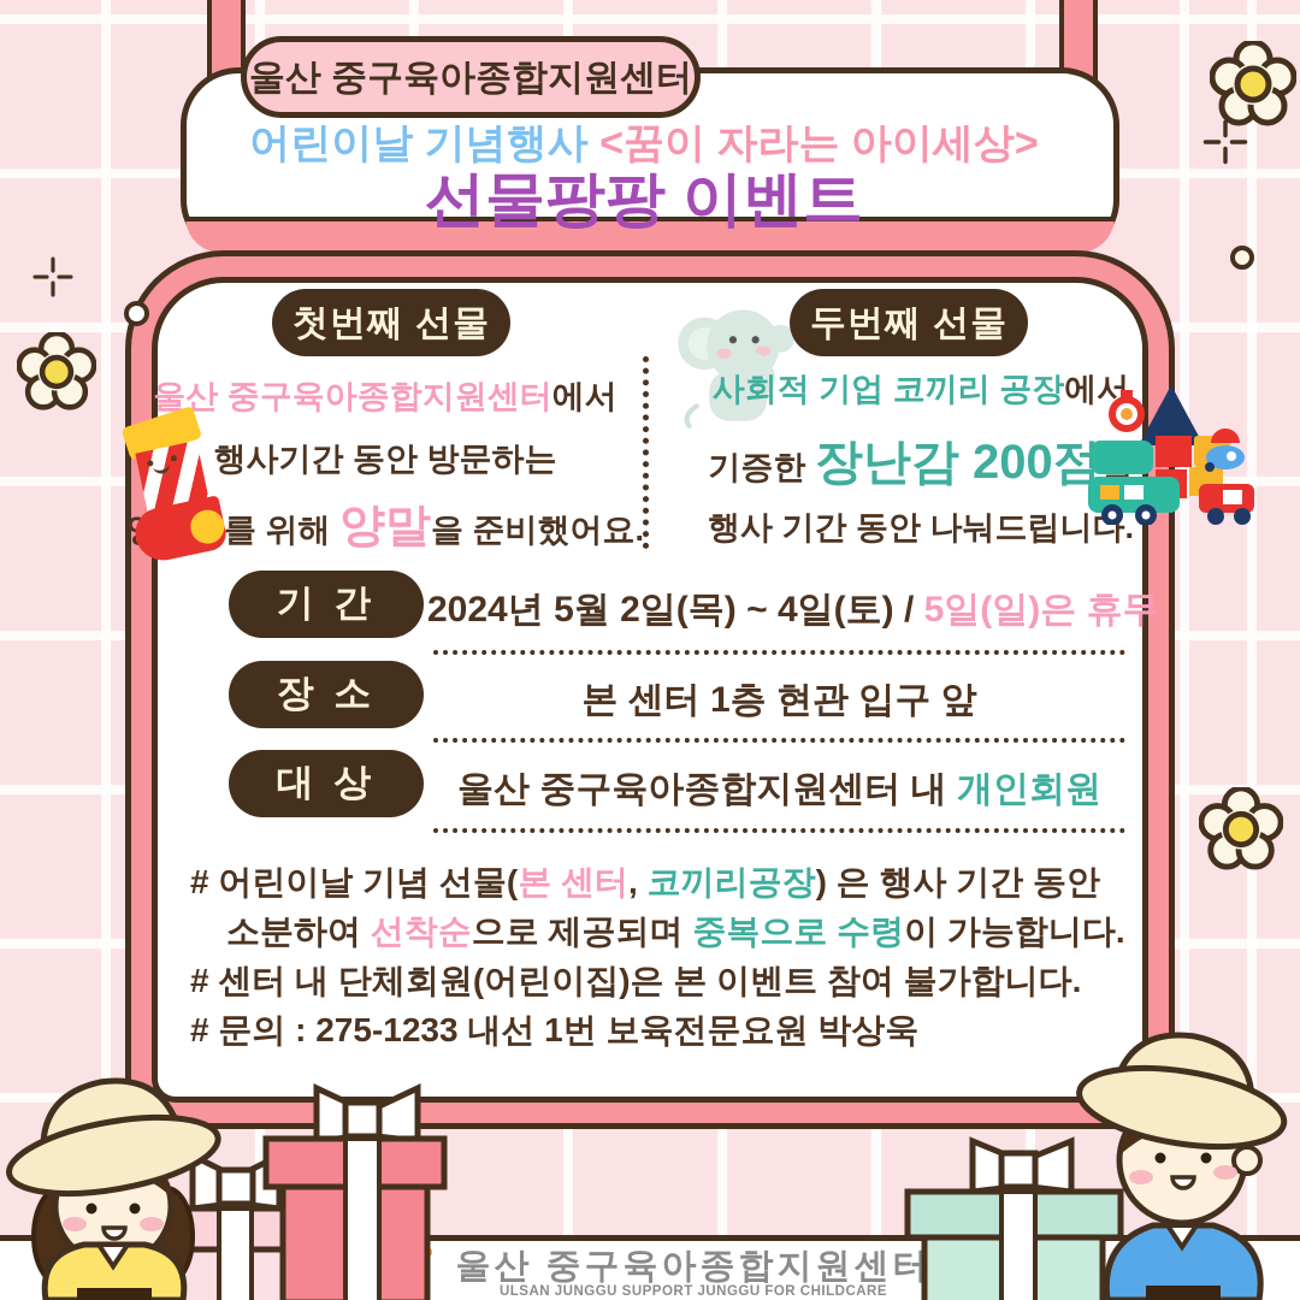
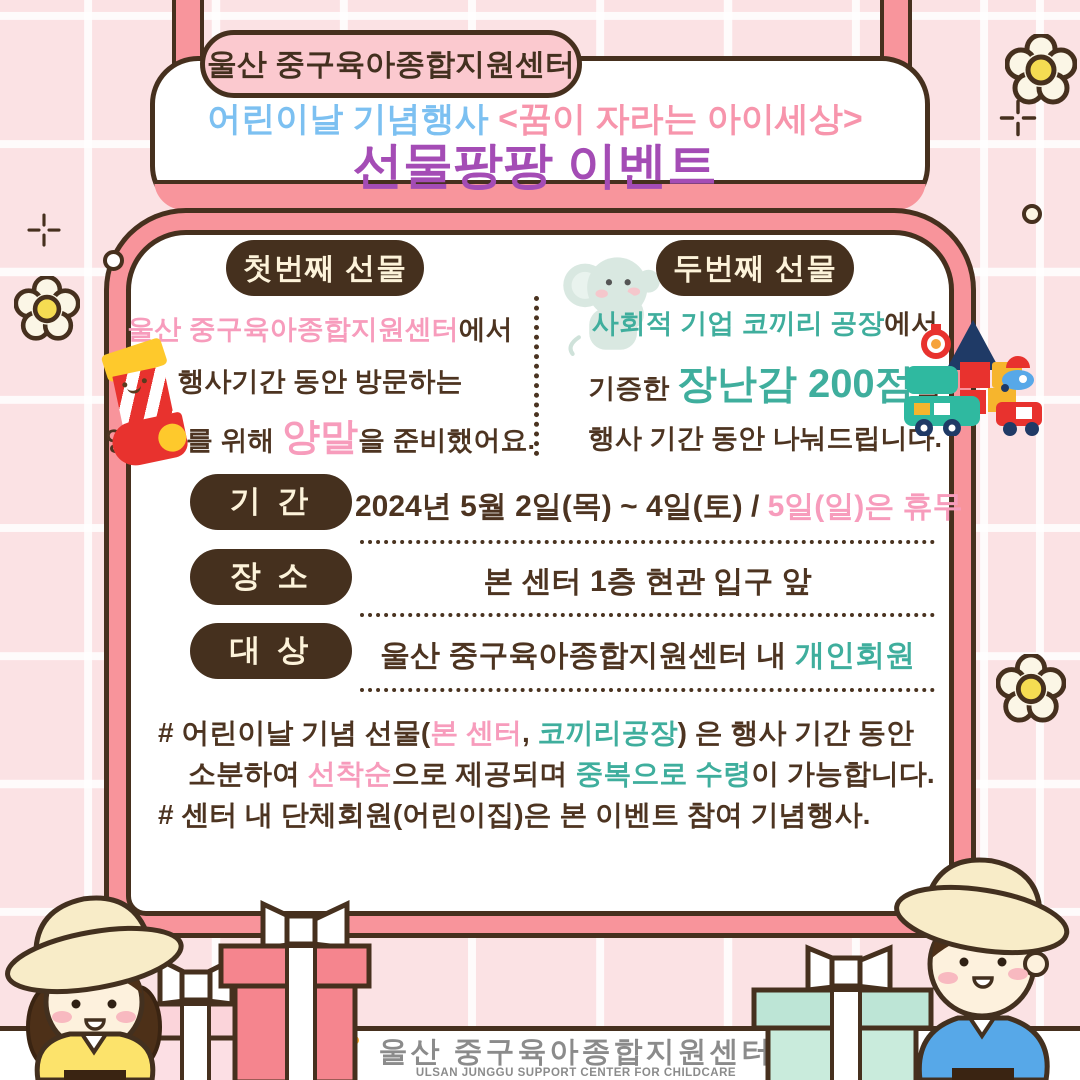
  울산 중구육아종합지원센터
  어린이날 기념행사 <꿈이 자라는 아이세상>
  선물팡팡 이벤트
  첫번째 선물
  울산 중구육아종합지원센터에서
  행사기간 동안 방문하는
  를 위해 양말을 준비했어요.
  두번째 선물
  사회적 기업 코끼리 공장에서
  기증한 장난감 200점
  행사 기간 동안 나눠드립니다.
  기 간
  2024년 5월 2일(목) ~ 4일(토) / 5일(일)은 휴무
  장 소
  본 센터 1층 현관 입구 앞
  대 상
  울산 중구육아종합지원센터 내 개인회원
  # 어린이날 기념 선물(본 센터, 코끼리공장) 은 행사 기간 동안
  소분하여 선착순으로 제공되며 중복으로 수령이 가능합니다.
- # 센터 내 단체회원(어린이집)은 본 이벤트 참여 불가합니다.
+ # 센터 내 단체회원(어린이집)은 본 이벤트 참여 기념행사.
- # 문의 : 275-1233 내선 1번 보육전문요원 박상욱
  울산 중구육아종합지원센터
- ULSAN JUNGGU SUPPORT JUNGGU FOR CHILDCARE
+ ULSAN JUNGGU SUPPORT CENTER FOR CHILDCARE
